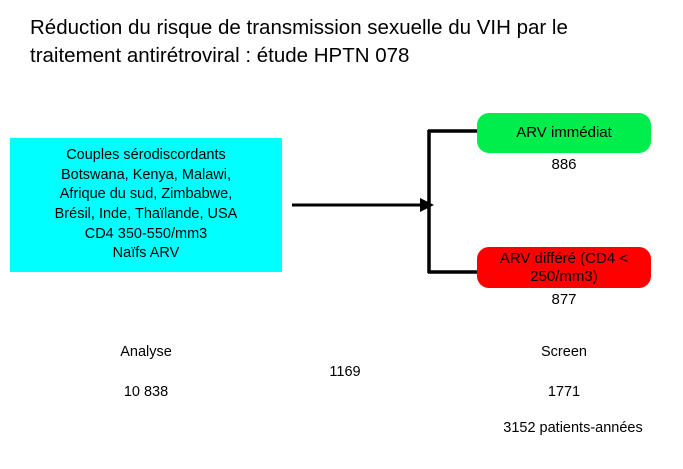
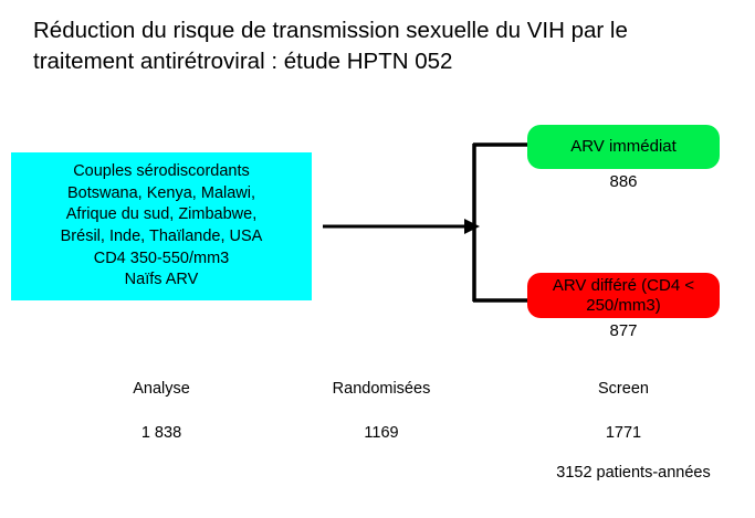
- Réduction du risque de transmission sexuelle du VIH par le traitement antirétroviral : étude HPTN 078
+ Réduction du risque de transmission sexuelle du VIH par le traitement antirétroviral : étude HPTN 052
  Couples sérodiscordants
  Botswana, Kenya, Malawi,
  Afrique du sud, Zimbabwe,
  Brésil, Inde, Thaïlande, USA
  CD4 350-550/mm3
  Naïfs ARV
  ARV immédiat
  886
  ARV différé (CD4 < 250/mm3)
  877
  Analyse
- 10 838
+ 1 838
+ Randomisées
  1169
  Screen
  1771
  3152 patients-années
